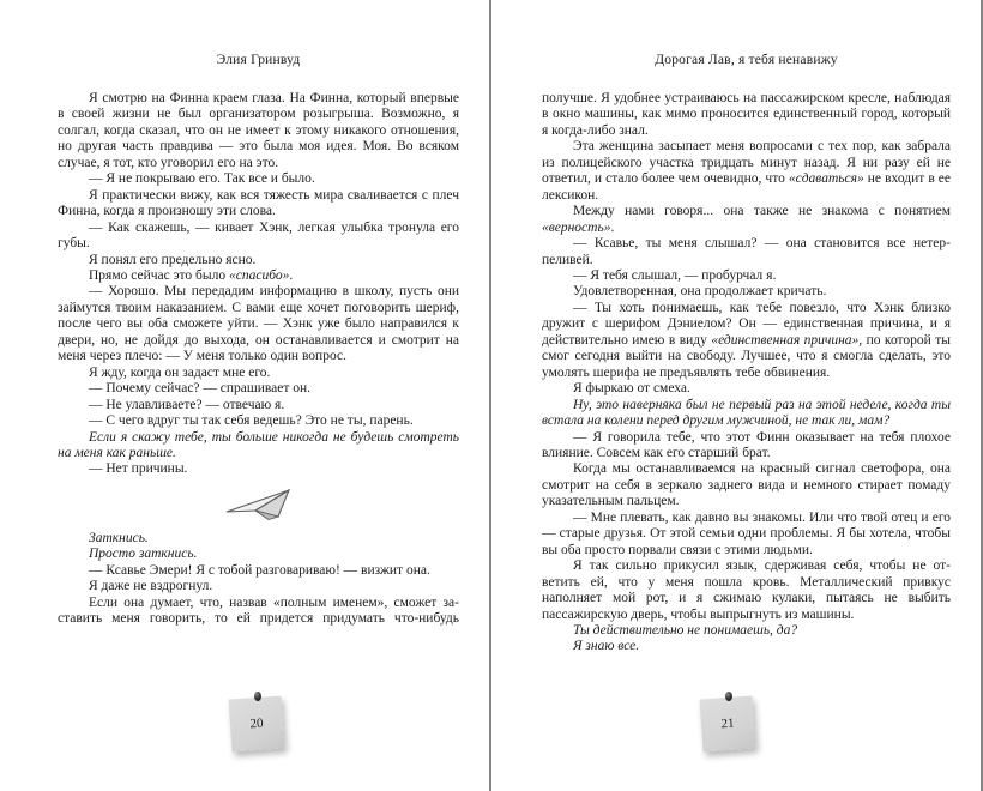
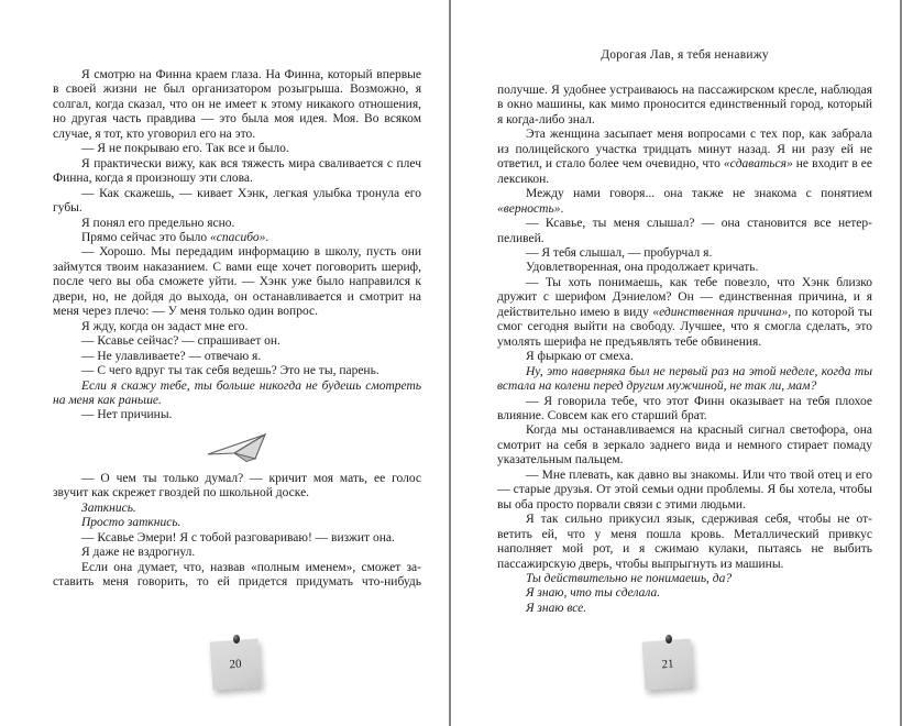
- Элия Гринвуд
  Я смотрю на Финна краем глаза. На Финна, который впервые в своей жизни не был организатором розыгрыша. Возможно, я солгал, когда сказал, что он не имеет к этому ни­какого отношения, но другая часть правдива — это была моя идея. Моя. Во всяком случае, я тот, кто уговорил его на это.
  — Я не покрываю его. Так все и было.
  Я практически вижу, как вся тяжесть мира сваливается с плеч Финна, когда я произношу эти слова.
  — Как скажешь, — кивает Хэнк, легкая улыбка тронула его губы.
  Я понял его предельно ясно.
  Прямо сейчас это было «спасибо».
  — Хорошо. Мы передадим информацию в школу, пусть они займутся твоим наказанием. С вами еще хочет погово­рить шериф, после чего вы оба сможете уйти. — Хэнк уже было направился к двери, но, не дойдя до выхода, он оста­навливается и смотрит на меня через плечо: — У меня только один вопрос.
  Я жду, когда он задаст мне его.
- — Почему сейчас? — спрашивает он.
+ — Ксавье сейчас? — спрашивает он.
  — Не улавливаете? — отвечаю я.
  — С чего вдруг ты так себя ведешь? Это не ты, парень.
  Если я скажу тебе, ты больше никогда не будешь смотреть на меня как раньше.
  — Нет причины.
+ — О чем ты только думал? — кричит моя мать, ее голос звучит как скрежет гвоздей по школьной доске.
  Заткнись.
  Просто заткнись.
  — Ксавье Эмери! Я с тобой разговариваю! — визжит она.
  Я даже не вздрогнул.
  Если она думает, что, назвав «полным именем», сможет за­ставить меня говорить, то ей придется придумать что-нибудь
  Дорогая Лав, я тебя ненавижу
  получше. Я удобнее устраиваюсь на пассажирском кресле, наблюдая в окно машины, как мимо проносится единствен­ный город, который я когда-либо знал.
  Эта женщина засыпает меня вопросами с тех пор, как забрала из полицейского участка тридцать минут назад. Я ни разу ей не ответил, и стало более чем очевидно, что «сда­ваться» не входит в ее лексикон.
  Между нами говоря... она также не знакома с понятием «верность».
  — Ксавье, ты меня слышал? — она становится все нетер­еливей.
  — Я тебя слышал, — пробурчал я.
  Удовлетворенная, она продолжает кричать.
  — Ты хоть понимаешь, как тебе повезло, что Хэнк близко дружит с шерифом Дэниелом? Он — единственная причина, и я действительно имею в виду «единственная причина», по которой ты смог сегодня выйти на свободу. Лучшее, что я смогла сделать, это умолять шерифа не предъявлять тебе обвинения.
  Я фыркаю от смеха.
  Ну, это наверняка был не первый раз на этой неделе, когда ты встала на колени перед другим мужчиной, не так ли, мам?
  — Я говорила тебе, что этот Финн оказывает на тебя пло­хое влияние. Совсем как его старший брат.
  Когда мы останавливаемся на красный сигнал светофора, она смотрит на себя в зеркало заднего вида и немного стирает помаду указательным пальцем.
  — Мне плевать, как давно вы знакомы. Или что твой отец и его — старые друзья. От этой семьи одни проблемы. Я бы хотела, чтобы вы оба просто порвали связи с этими людьми.
  Я так сильно прикусил язык, сдерживая себя, чтобы не от­ветить ей, что у меня пошла кровь. Металлический привкус наполняет мой рот, и я сжимаю кулаки, пытаясь не выбить пассажирскую дверь, чтобы выпрыгнуть из машины.
  Ты действительно не понимаешь, да?
+ Я знаю, что ты сделала.
  Я знаю все.
